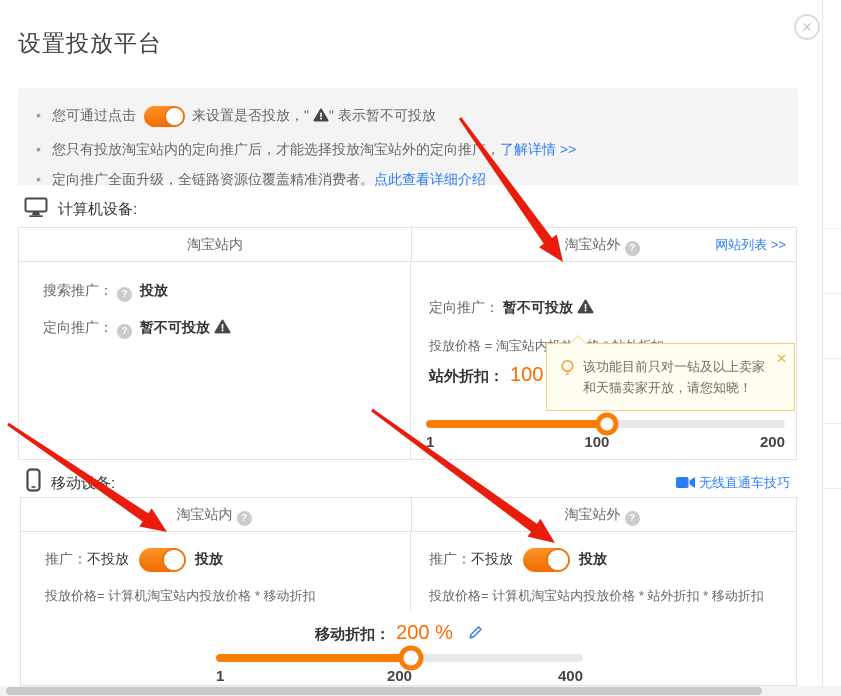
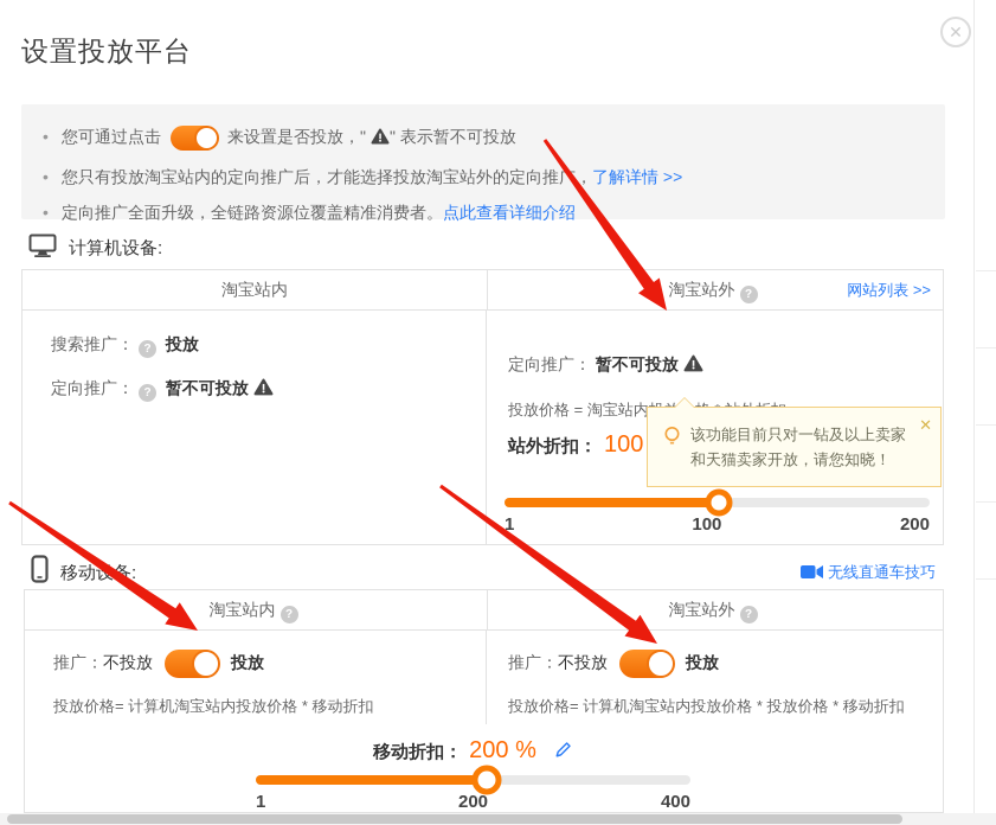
  设置投放平台
  ✕
  您可通过点击 来设置是否投放，" " 表示暂不可投放
  您只有投放淘宝站内的定向推广后，才能选择投放淘宝站外的定向推广，了解详情 >>
  定向推广全面升级，全链路资源位覆盖精准消费者。点此查看详细介绍
  计算机设备:
  淘宝站内
  淘宝站外 ?
  网站列表 >>
  搜索推广： ? 投放
  定向推广： ? 暂不可投放
  定向推广： 暂不可投放
  站外折扣： 100
  1
  100
  200
  ✕
  该功能目前只对一钻及以上卖家和天猫卖家开放，请您知晓！
  移动设备:
  无线直通车技巧
  淘宝站内 ?
  淘宝站外 ?
  推广：不投放 投放
  投放价格= 计算机淘宝站内投放价格 * 移动折扣
  推广：不投放 投放
- 投放价格= 计算机淘宝站内投放价格 * 站外折扣 * 移动折扣
+ 投放价格= 计算机淘宝站内投放价格 * 投放价格 * 移动折扣
  移动折扣： 200 %
  1
  200
  400
